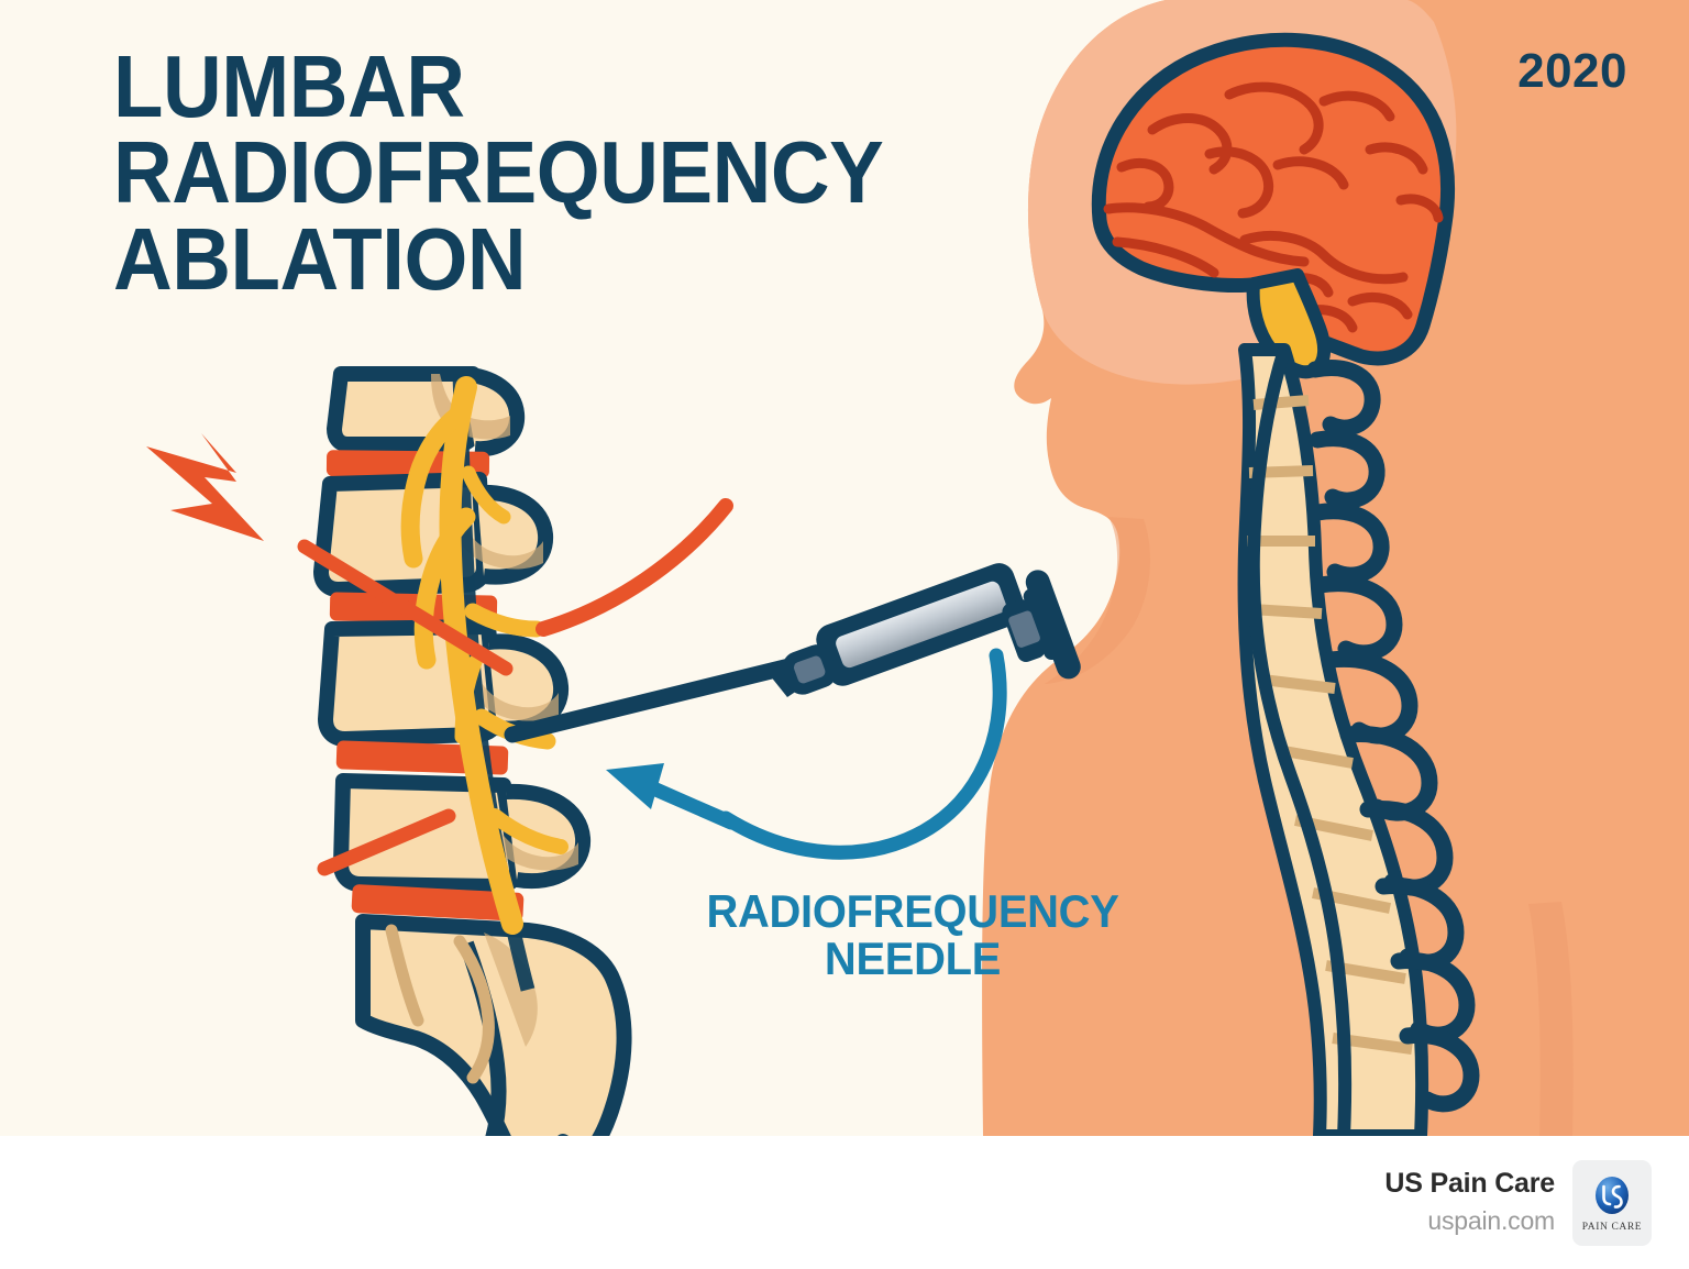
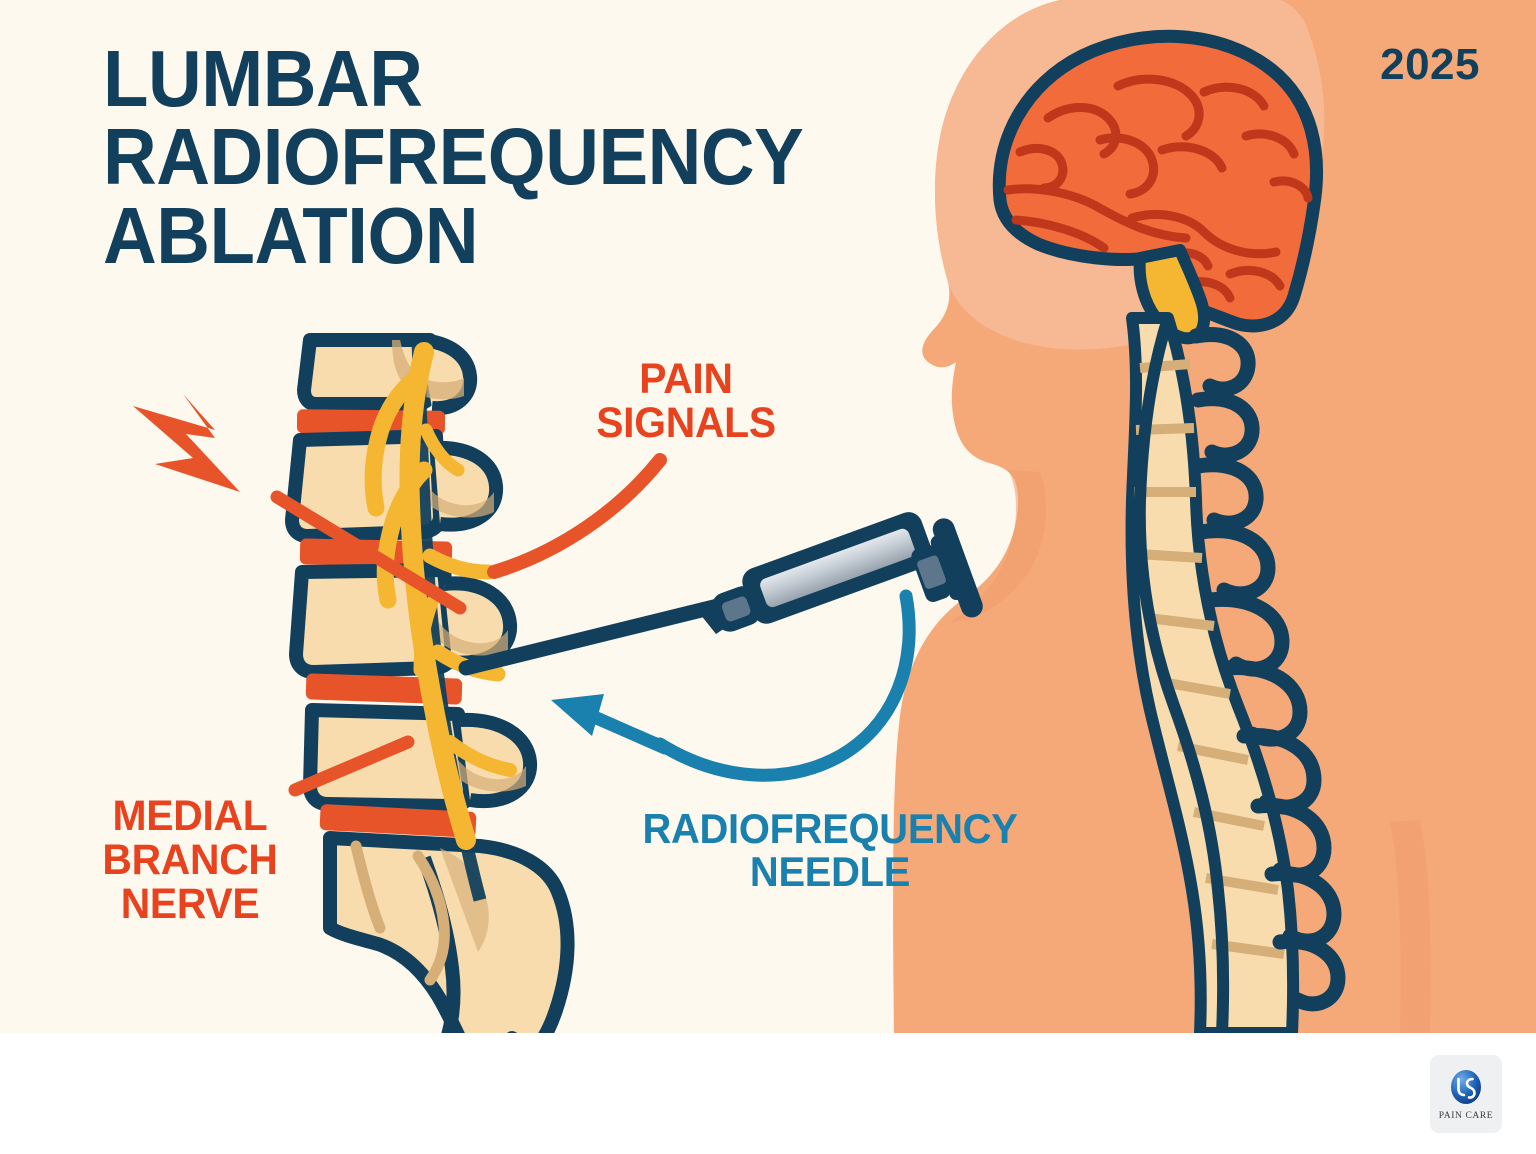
  LUMBAR
  RADIOFREQUENCY
  ABLATION
- 2020
+ 2025
+ PAIN
+ SIGNALS
+ MEDIAL
+ BRANCH
+ NERVE
  RADIOFREQUENCY
  NEEDLE
- US Pain Care
- uspain.com
  PAIN CARE
